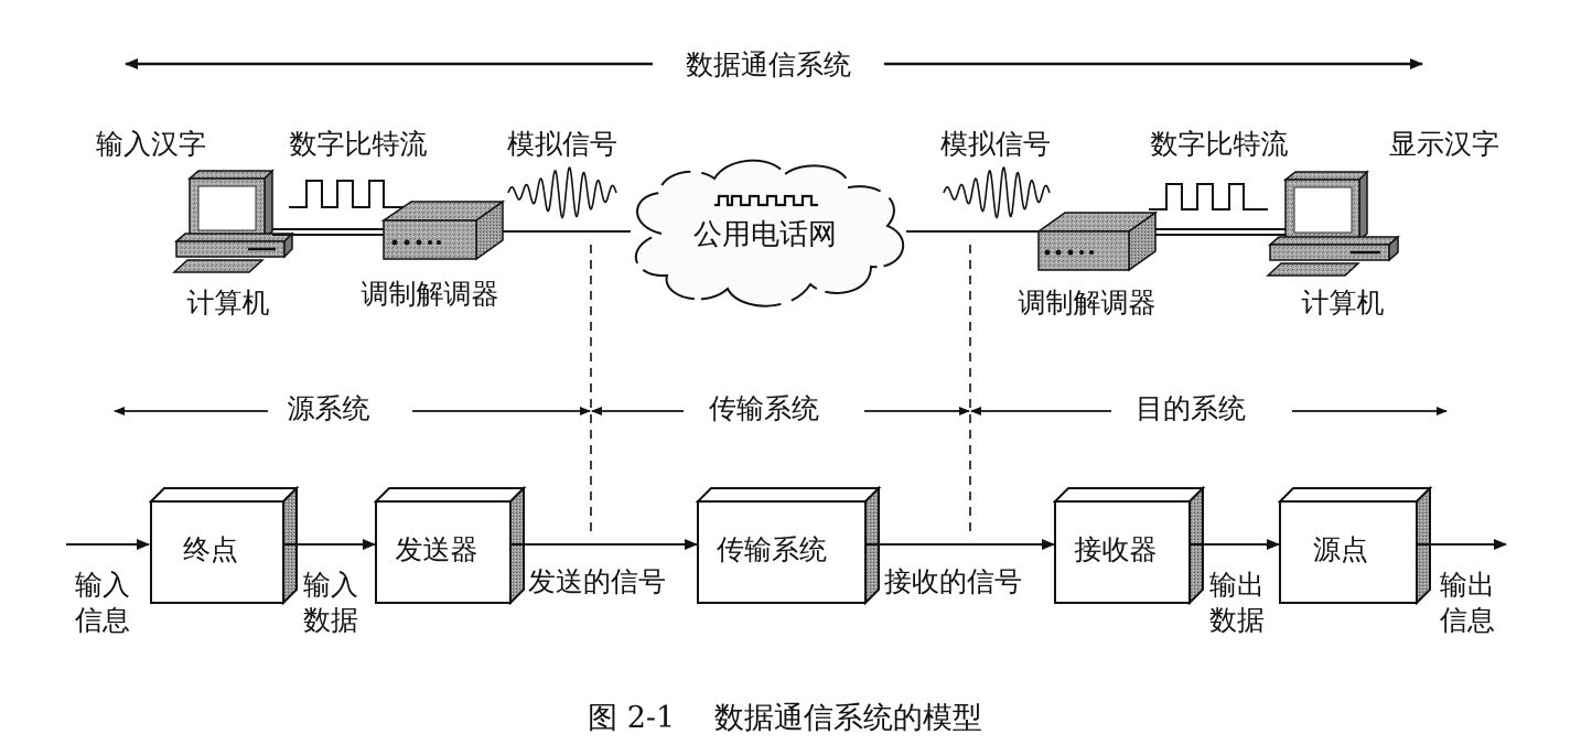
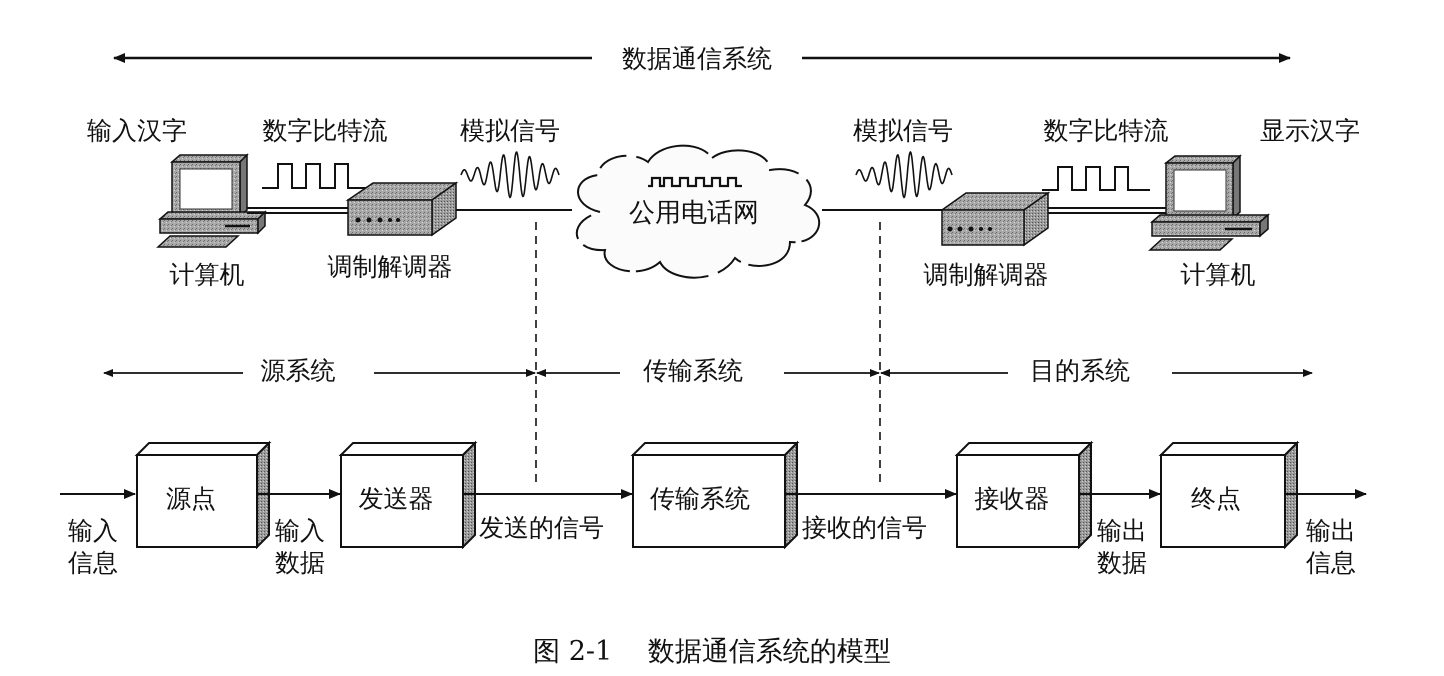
  数据通信系统
  输入汉字
  数字比特流
  模拟信号
  计算机
  调制解调器
  公用电话网
  模拟信号
  数字比特流
  显示汉字
  调制解调器
  计算机
  源系统
  传输系统
  目的系统
- 终点
+ 源点
  发送器
  传输系统
  接收器
- 源点
+ 终点
  输入
  信息
  输入
  数据
  发送的信号
  接收的信号
  输出
  数据
  输出
  信息
  图 2-1 数据通信系统的模型
